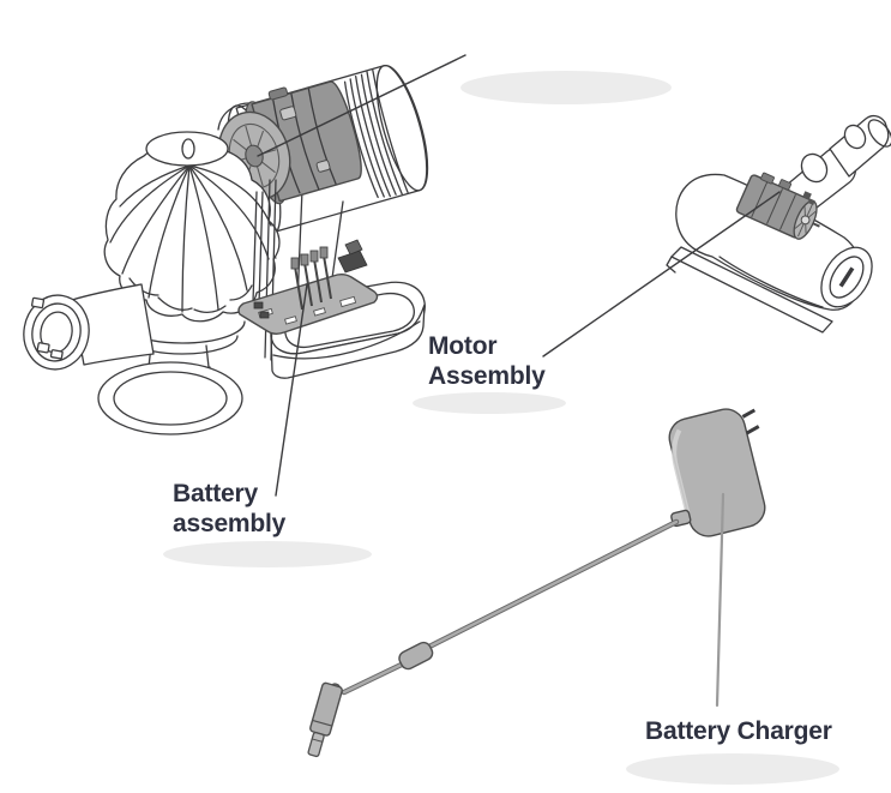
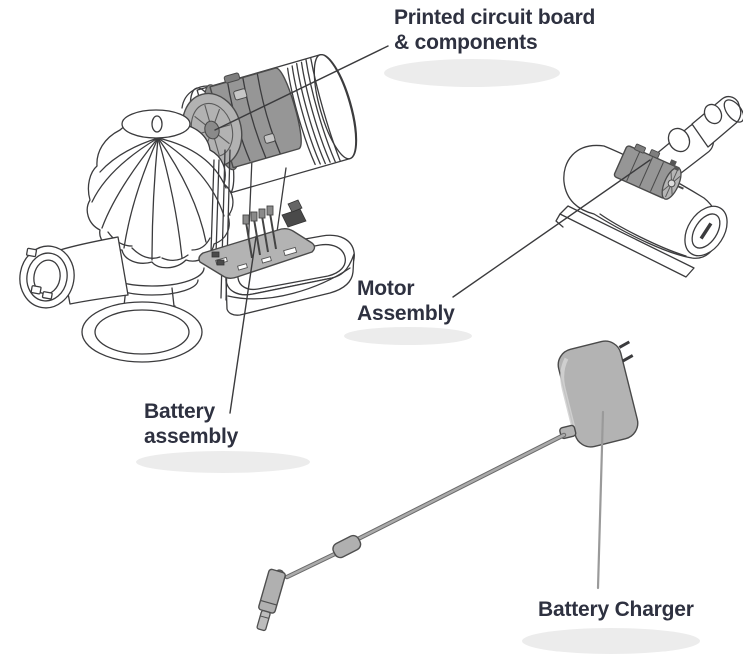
+ Printed circuit board
+ & components
  Motor
  Assembly
  Battery
  assembly
  Battery Charger
